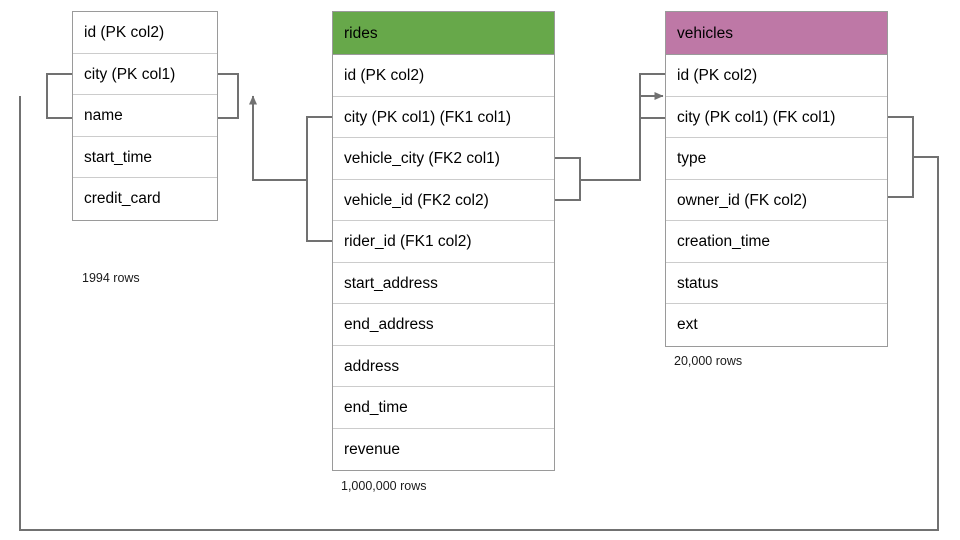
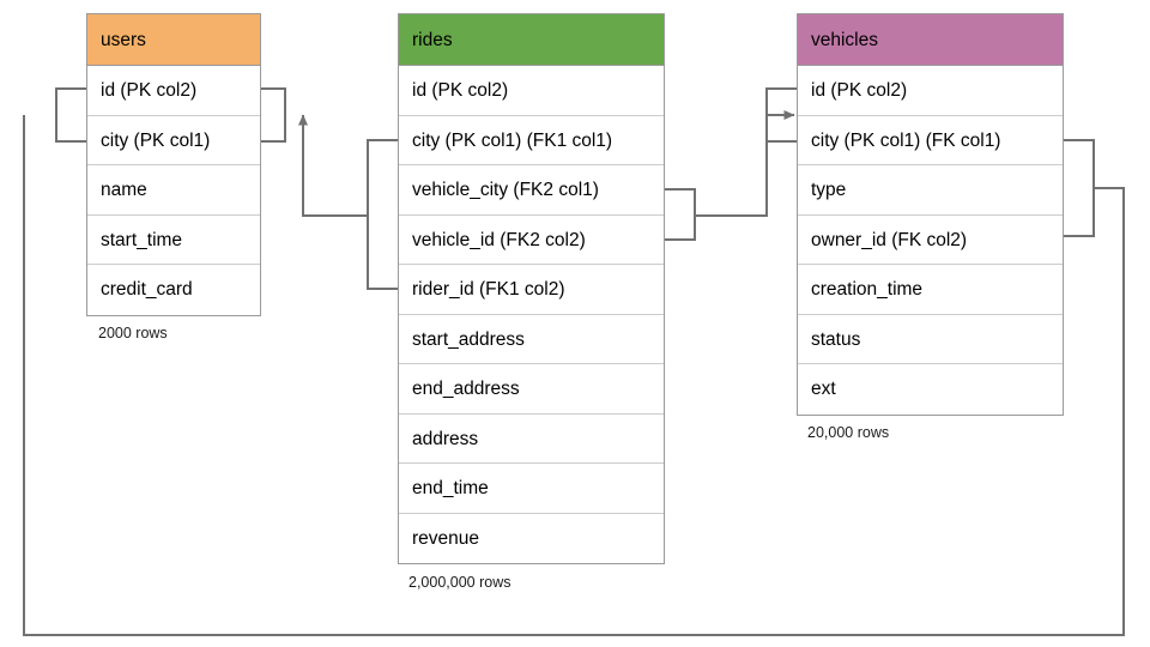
+ users
  id (PK col2)
  city (PK col1)
  name
  start_time
  credit_card
- 1994 rows
+ 2000 rows
  rides
  id (PK col2)
  city (PK col1) (FK1 col1)
  vehicle_city (FK2 col1)
  vehicle_id (FK2 col2)
  rider_id (FK1 col2)
  start_address
  end_address
  address
  end_time
  revenue
- 1,000,000 rows
+ 2,000,000 rows
  vehicles
  id (PK col2)
  city (PK col1) (FK col1)
  type
  owner_id (FK col2)
  creation_time
  status
  ext
  20,000 rows
